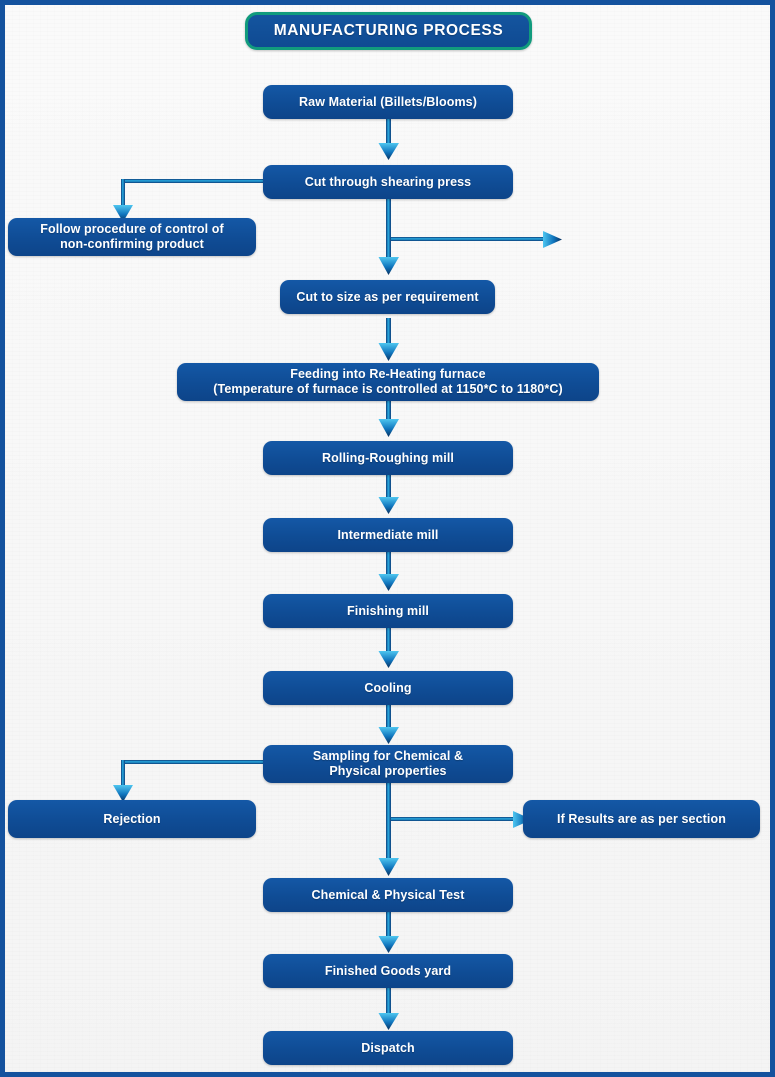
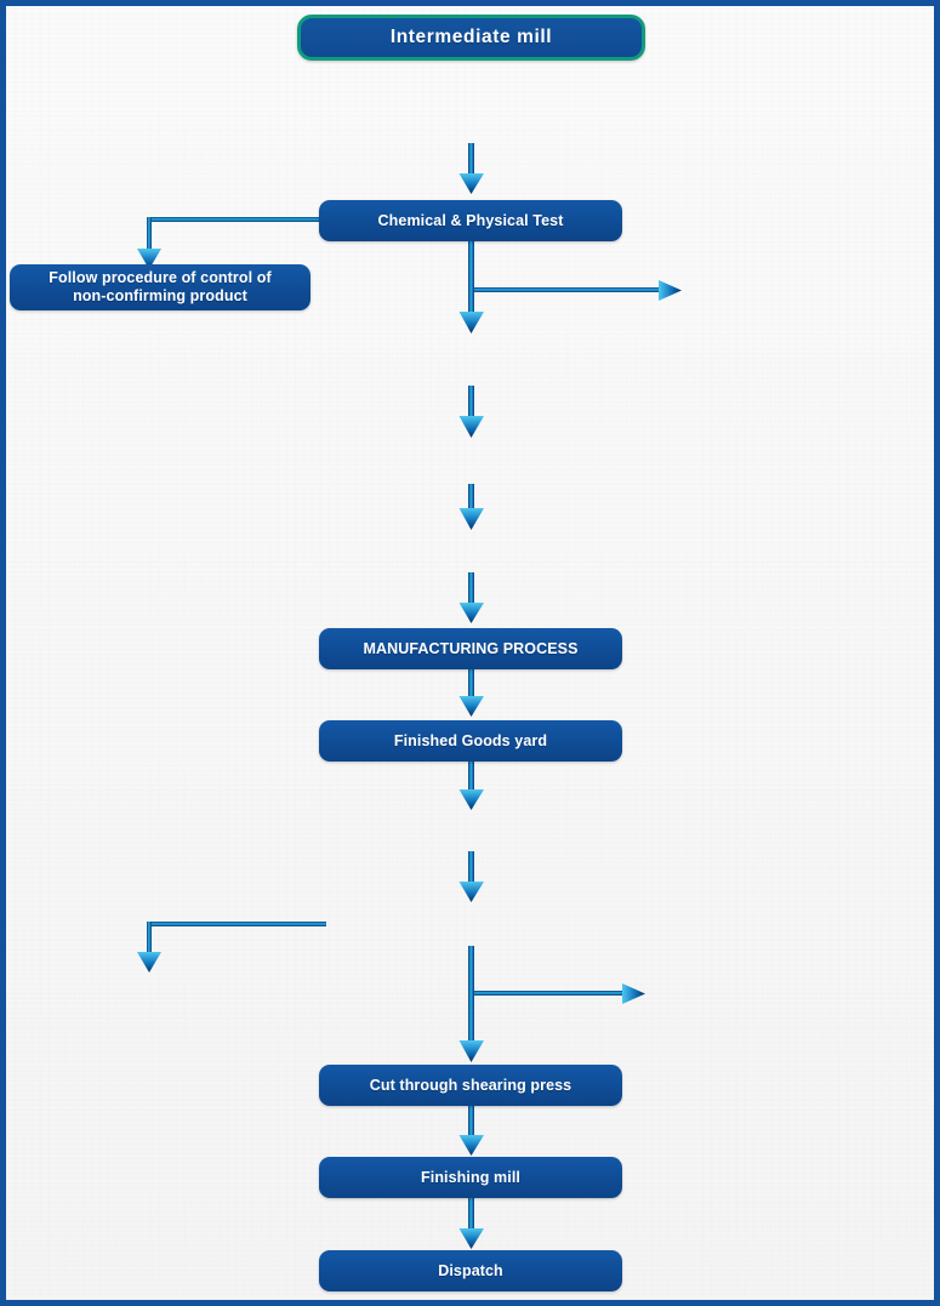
- MANUFACTURING PROCESS
+ Intermediate mill
- Raw Material (Billets/Blooms)
- Cut through shearing press
+ Chemical & Physical Test
  Follow procedure of control of
  non-confirming product
- Cut to size as per requirement
- Feeding into Re-Heating furnace
- (Temperature of furnace is controlled at 1150*C to 1180*C)
- Rolling-Roughing mill
- Intermediate mill
+ MANUFACTURING PROCESS
- Finishing mill
+ Finished Goods yard
- Cooling
- Sampling for Chemical &
- Physical properties
- Rejection
- If Results are as per section
- Chemical & Physical Test
+ Cut through shearing press
- Finished Goods yard
+ Finishing mill
  Dispatch
